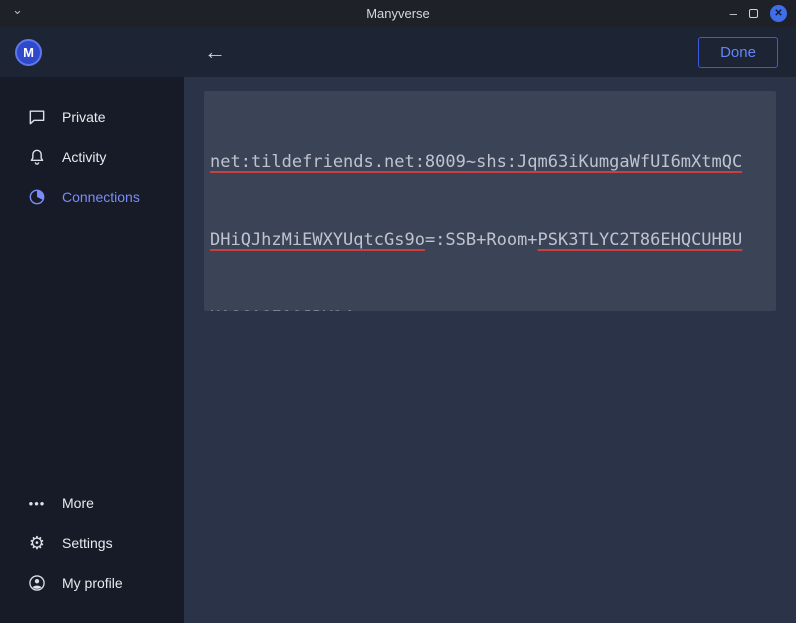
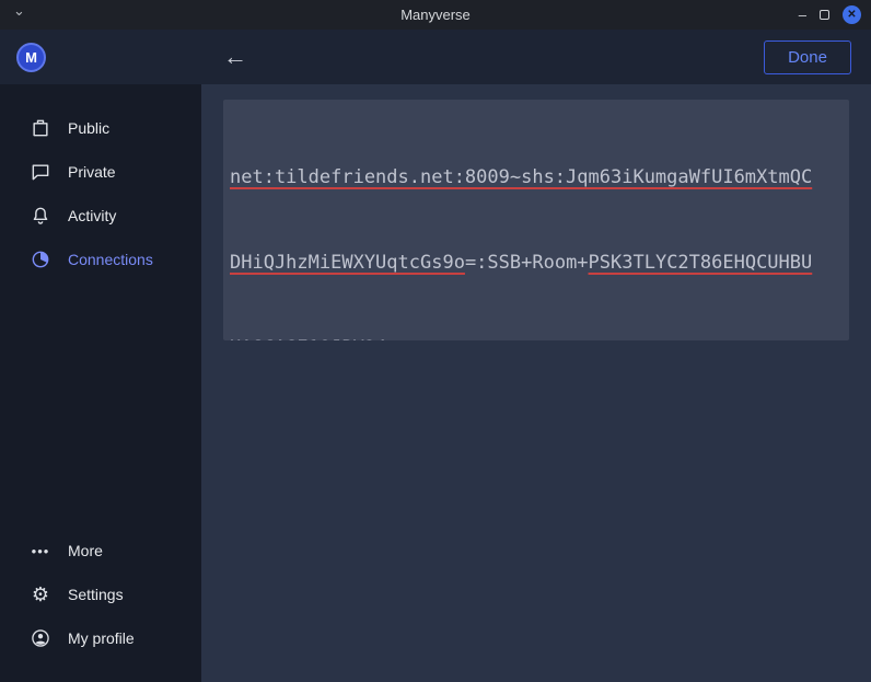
  ⌄
  Manyverse
  –
  ✕
  M
  ←
  Done
+ Public
  Private
  Activity
  Connections
  •••
  More
  ⚙
  Settings
  My profile
  net:tildefriends.net:8009~shs:Jqm63iKumgaWfUI6mXtmQC
  DHiQJhzMiEWXYUqtcGs9o=:SSB+Room+PSK3TLYC2T86EHQCUHBU
